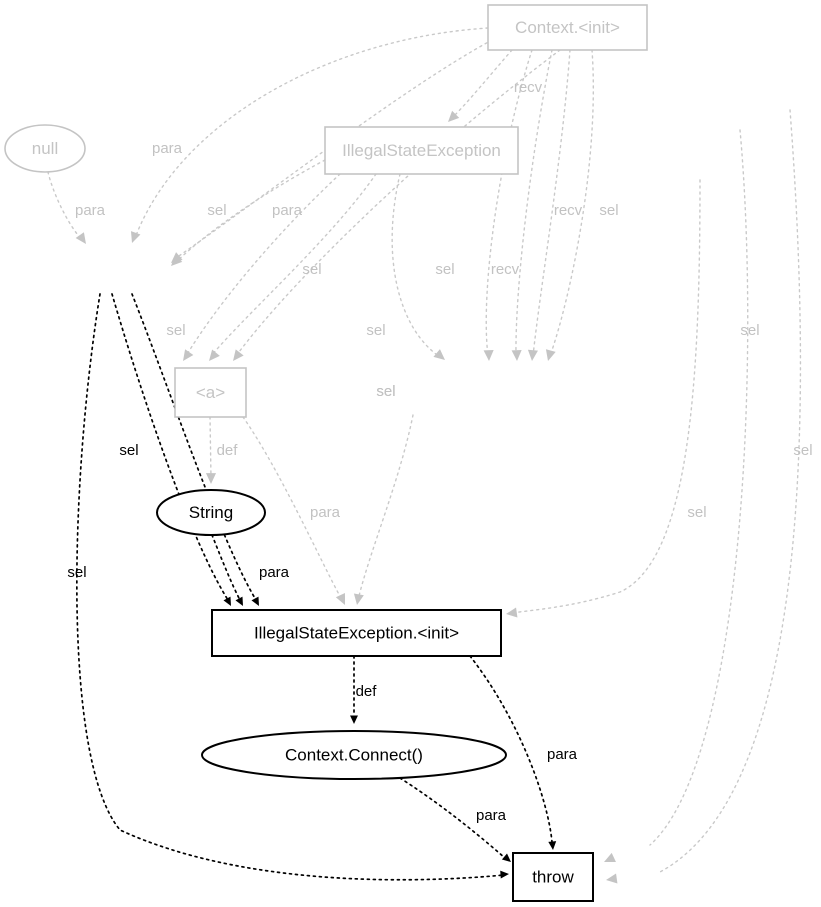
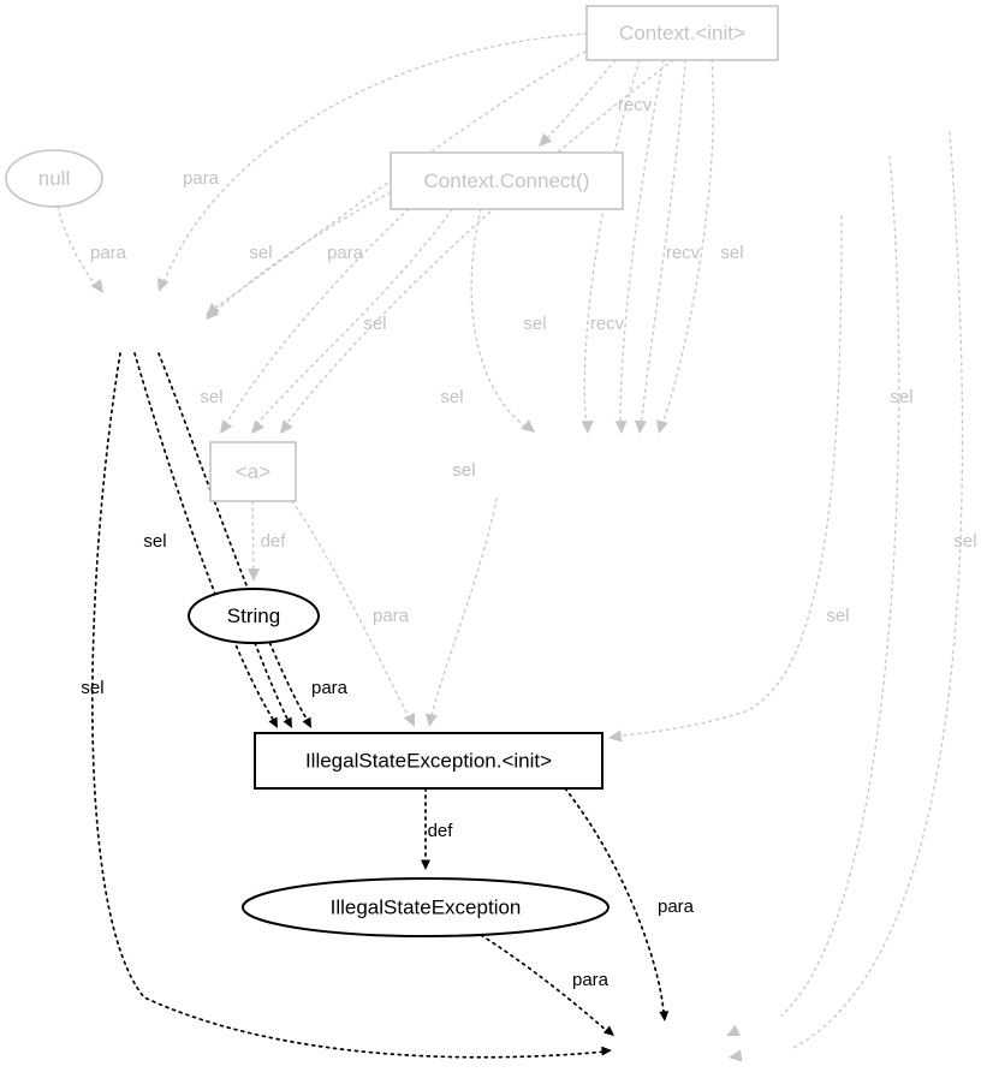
  Context.<init>
  null
- IllegalStateException
+ Context.Connect()
  <a>
  String
  IllegalStateException.<init>
- Context.Connect()
+ IllegalStateException
- throw
  para
  para
  sel
  para
  recv
  sel
  sel
  sel
  sel
  sel
  recv
  recv
  sel
  def
  para
  sel
  sel
  sel
  sel
  sel
  para
  def
  para
  para
